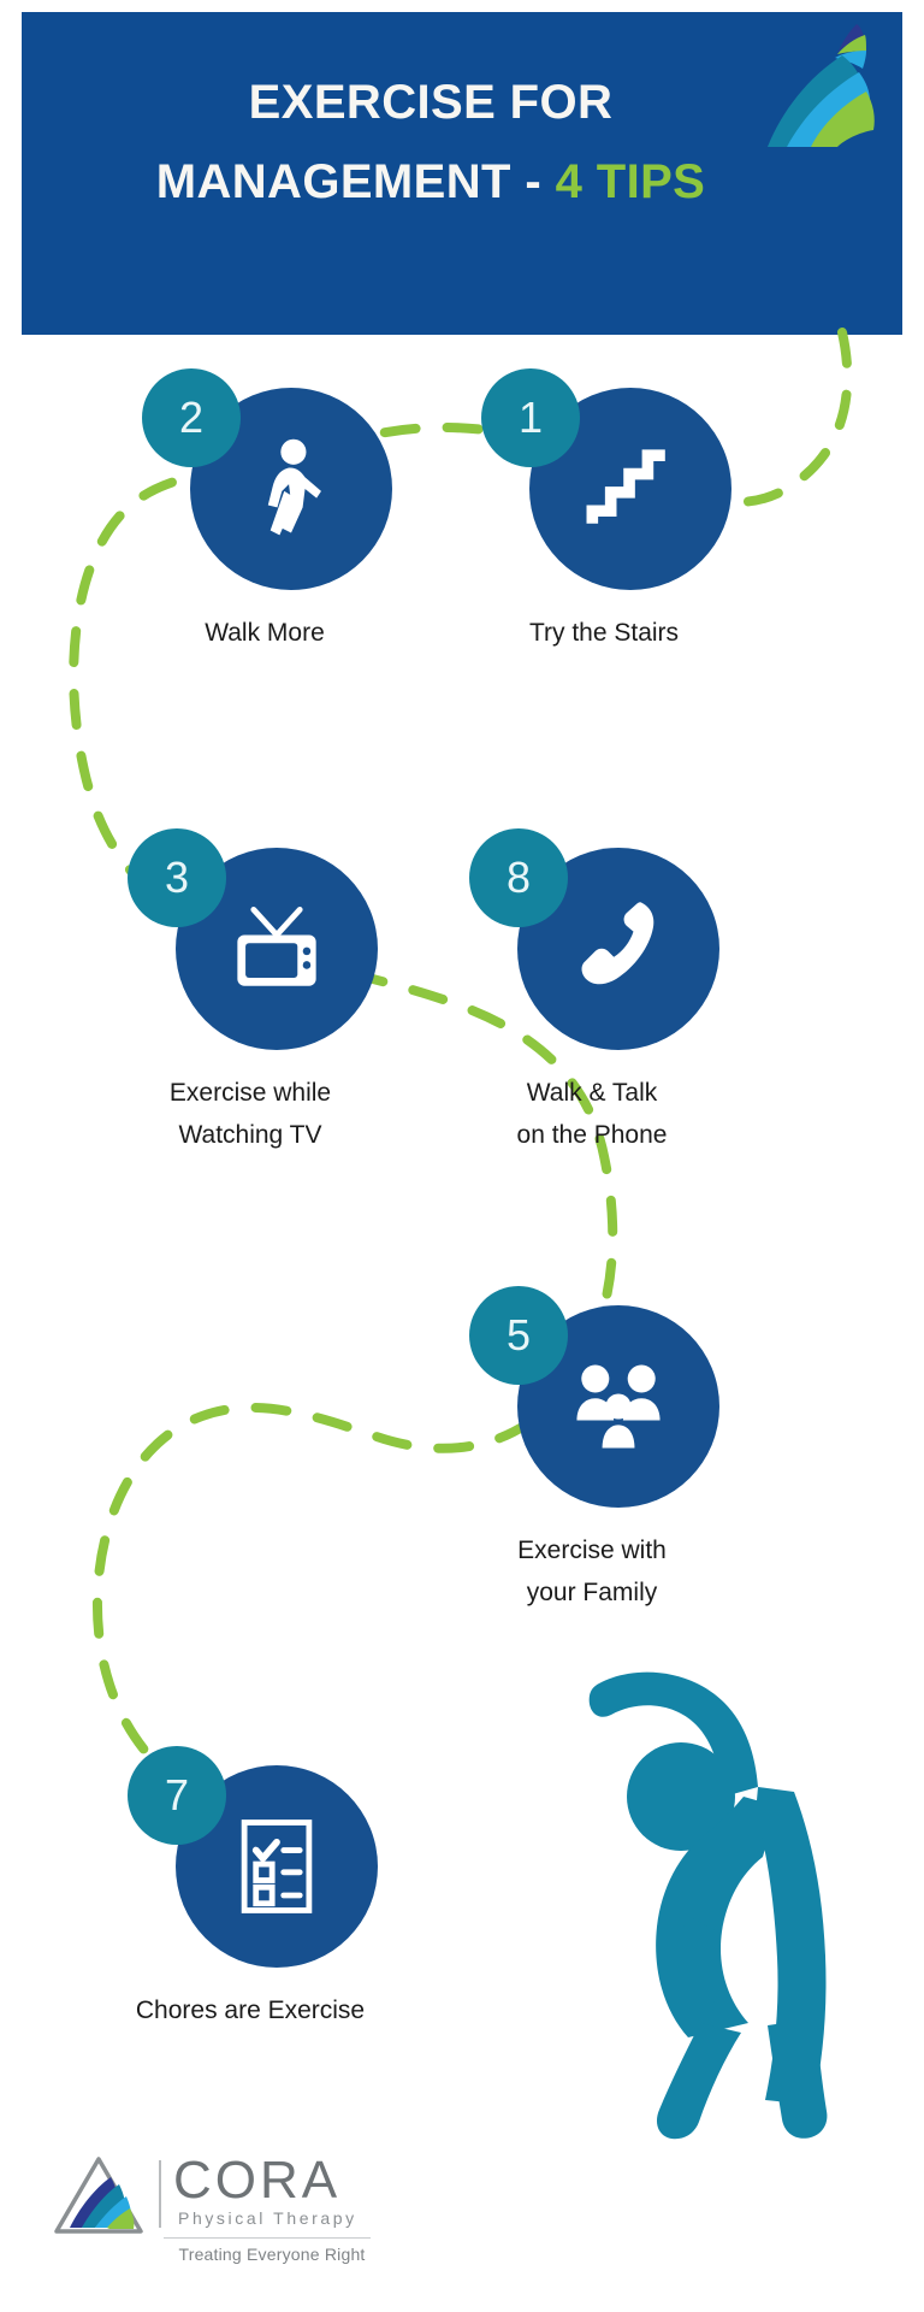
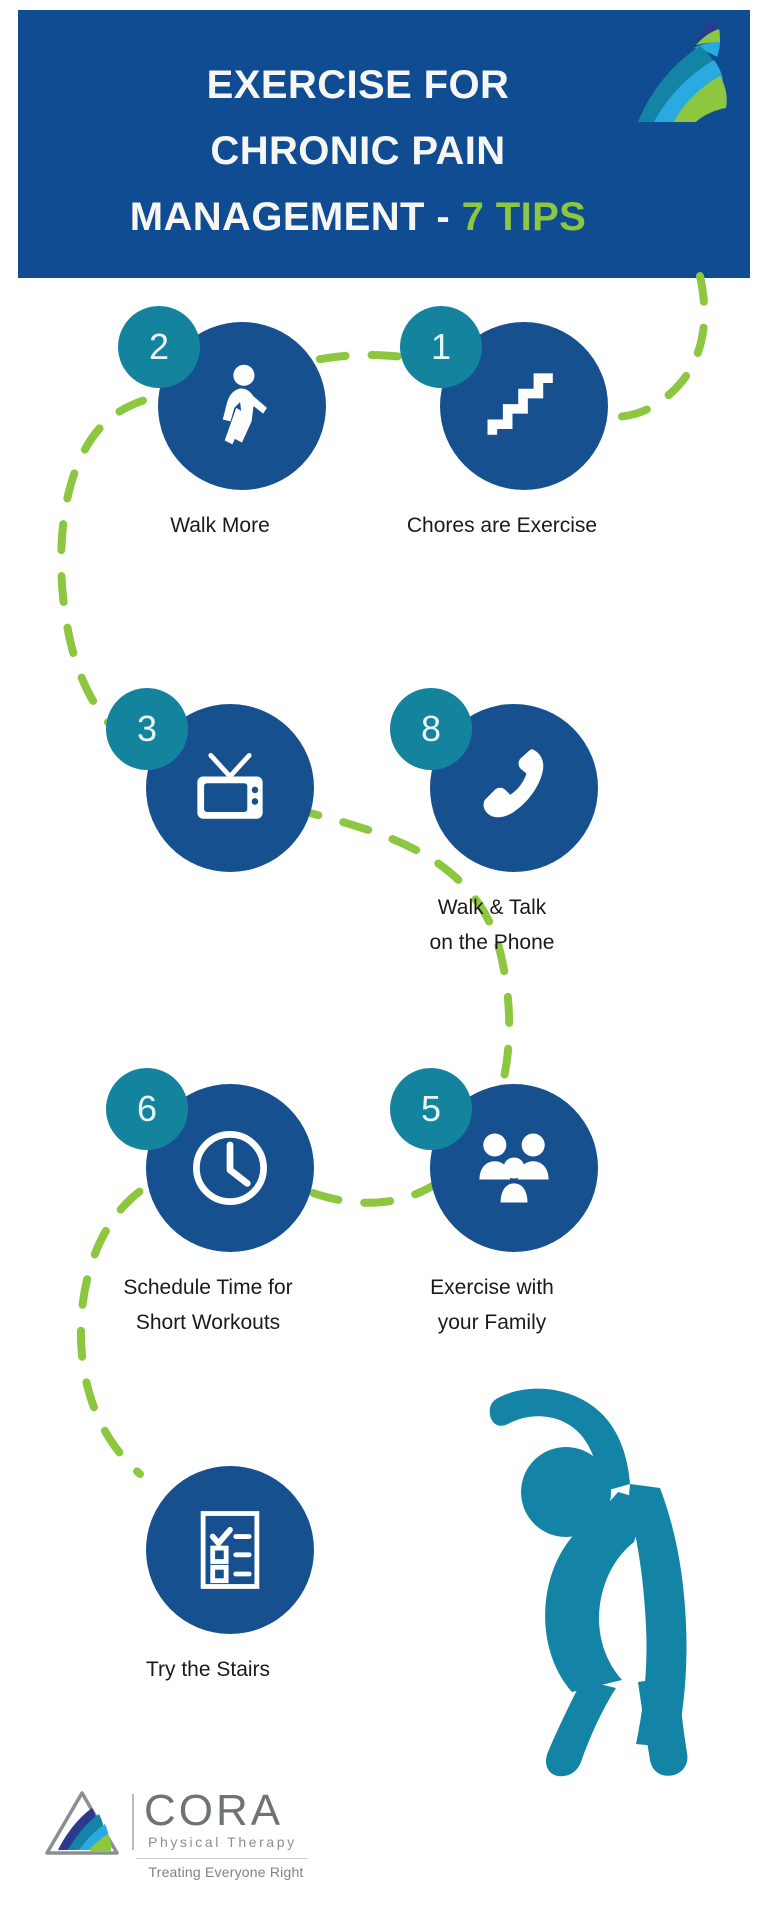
  EXERCISE FOR
+ CHRONIC PAIN
- MANAGEMENT - 4 TIPS
+ MANAGEMENT - 7 TIPS
  2
  Walk More
  1
- Try the Stairs
+ Chores are Exercise
  3
- Exercise while
- Watching TV
  8
  Walk & Talk
  on the Phone
+ 6
+ Schedule Time for
+ Short Workouts
  5
  Exercise with
  your Family
- 7
- Chores are Exercise
+ Try the Stairs
  CORA
  Physical Therapy
  Treating Everyone Right
